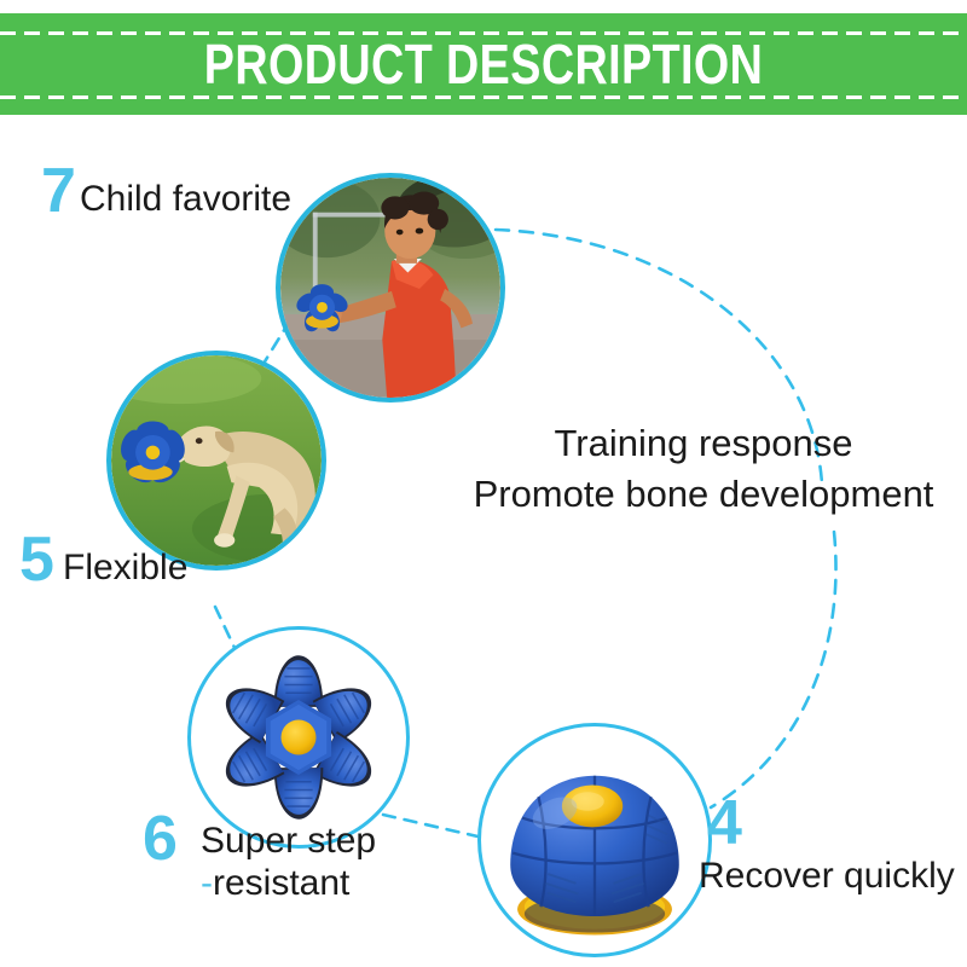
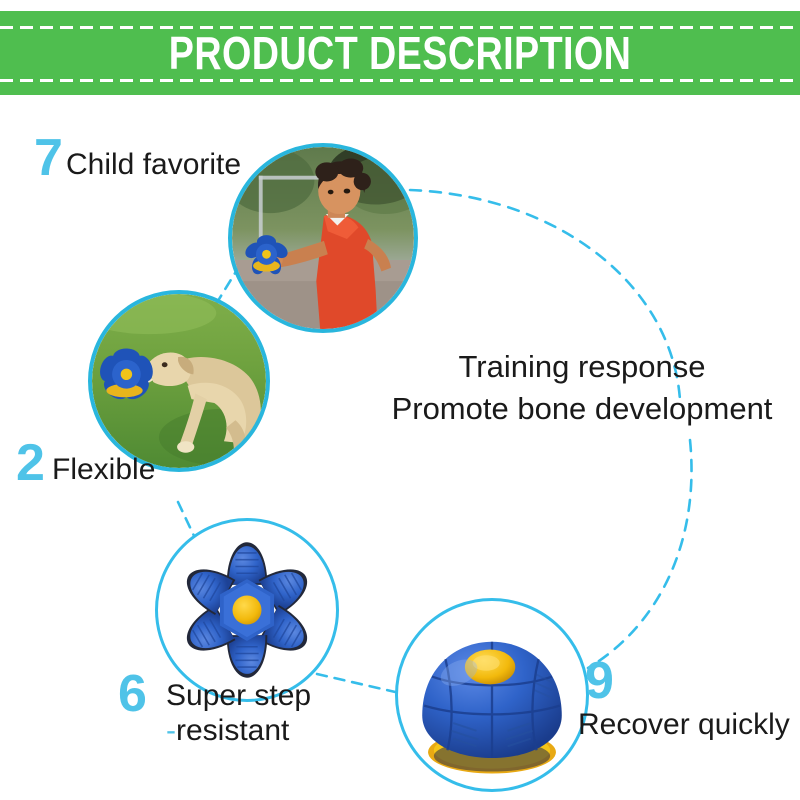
  PRODUCT DESCRIPTION
  7
  Child favorite
- 5
+ 2
  Flexible
  6
  Super step
  -resistant
- 4
+ 9
  Recover quickly
  Training response
  Promote bone development
